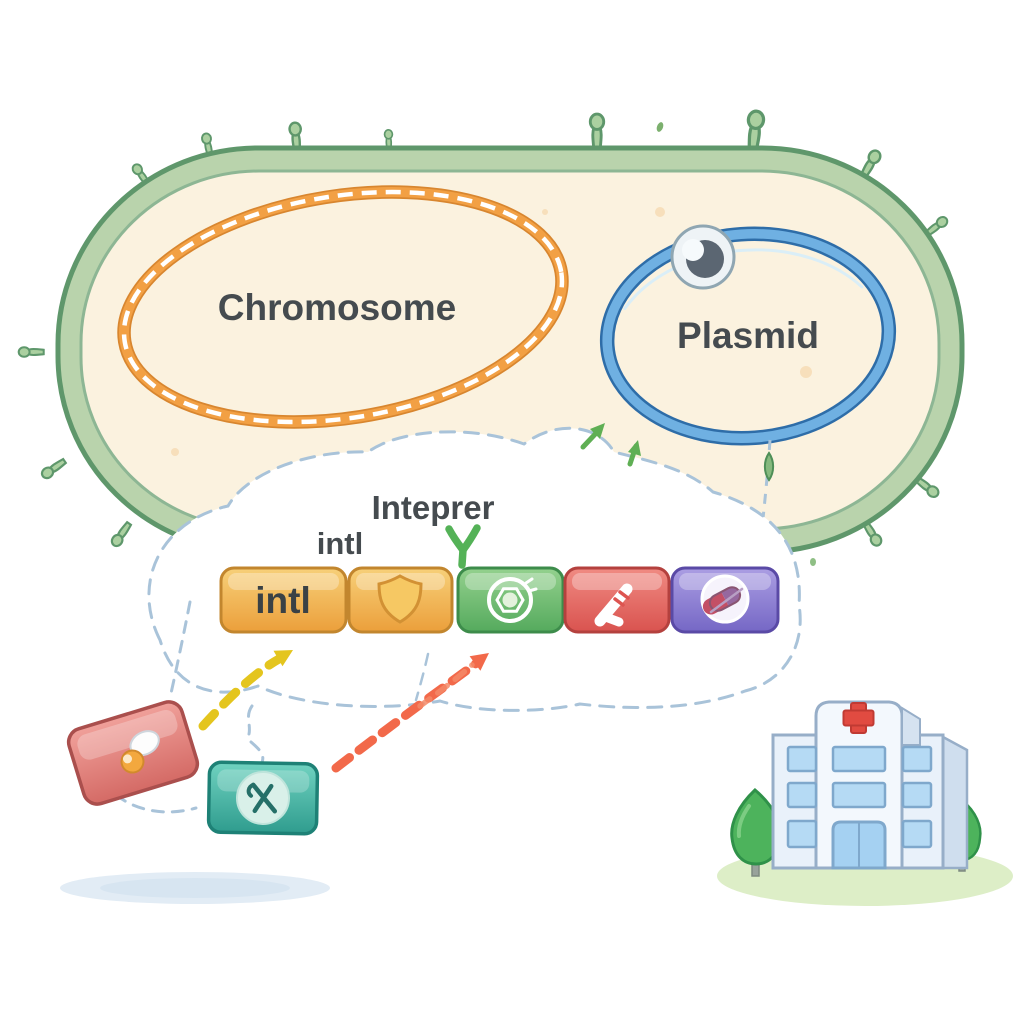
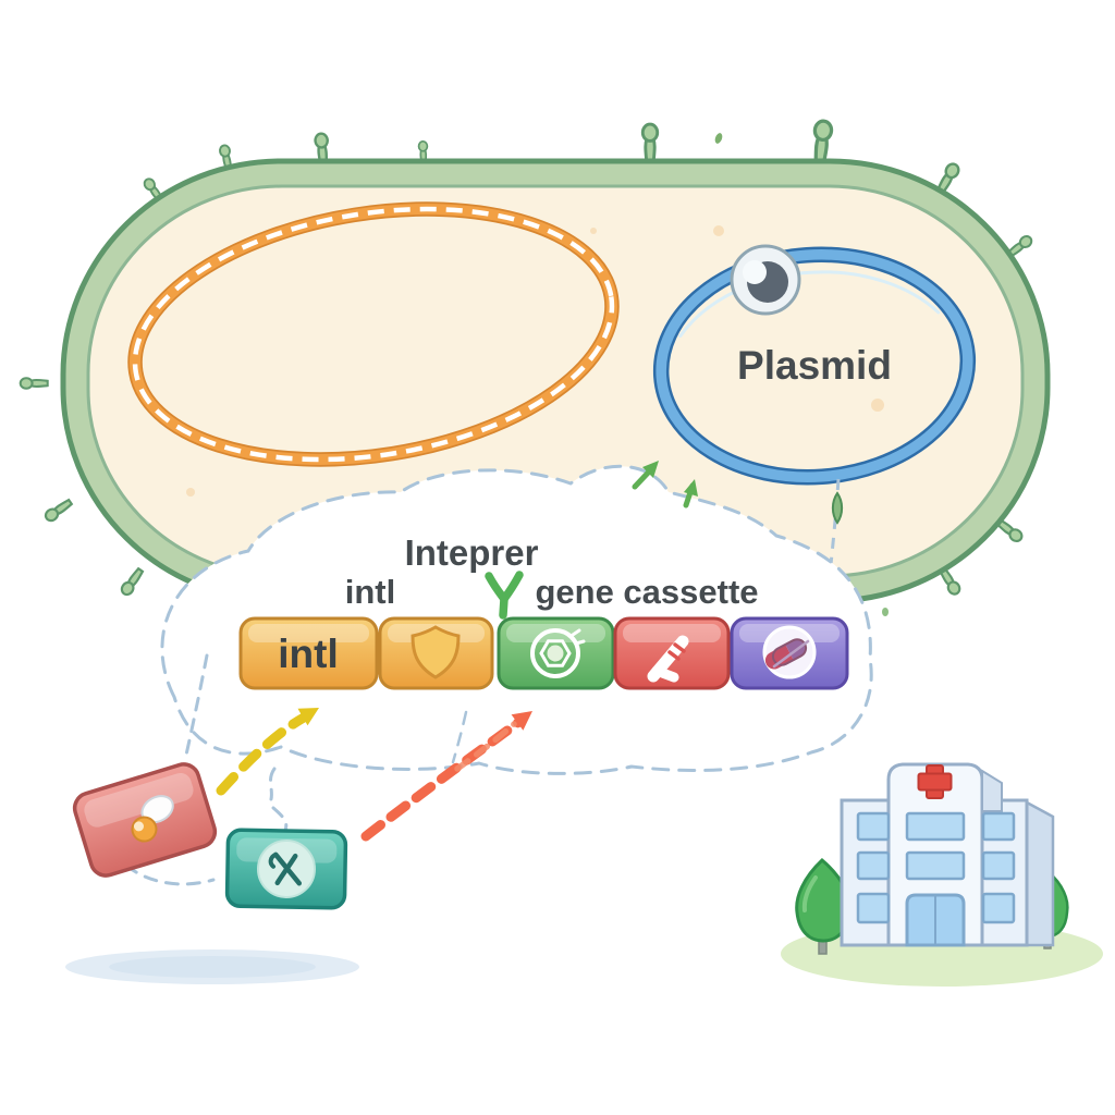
- Chromosome
  Plasmid
  Inteprer
  intl
+ gene cassette
  intl
